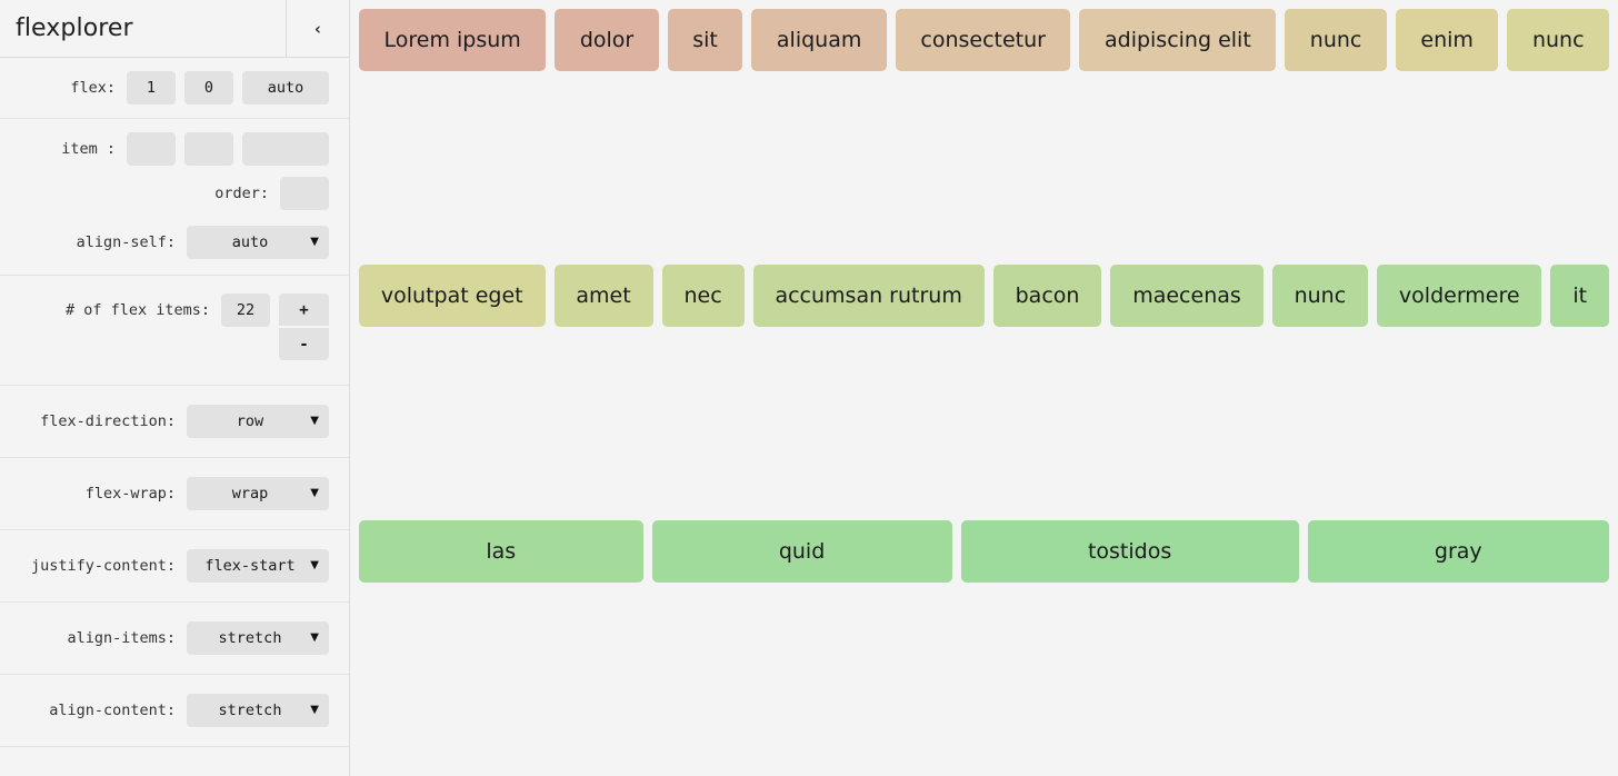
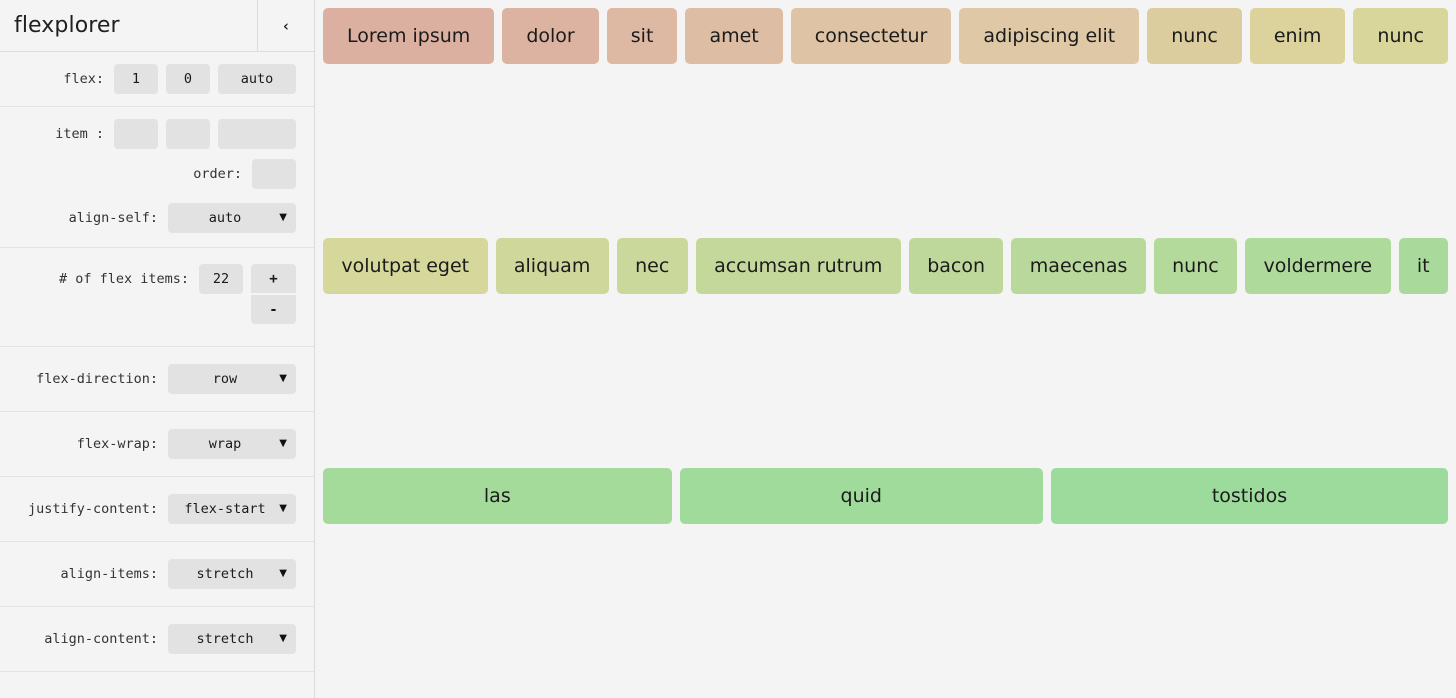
  flexplorer
  ‹
  flex:
  1
  0
  auto
  item :
  order:
  align-self:
  auto
  ▼
  # of flex items:
  22
  +
  -
  flex-direction:
  row
  ▼
  flex-wrap:
  wrap
  ▼
  justify-content:
  flex-start
  ▼
  align-items:
  stretch
  ▼
  align-content:
  stretch
  ▼
  Lorem ipsum
  dolor
  sit
- aliquam
+ amet
  consectetur
  adipiscing elit
  nunc
  enim
  nunc
  volutpat eget
- amet
+ aliquam
  nec
  accumsan rutrum
  bacon
  maecenas
  nunc
  voldermere
  it
  las
  quid
  tostidos
- gray
